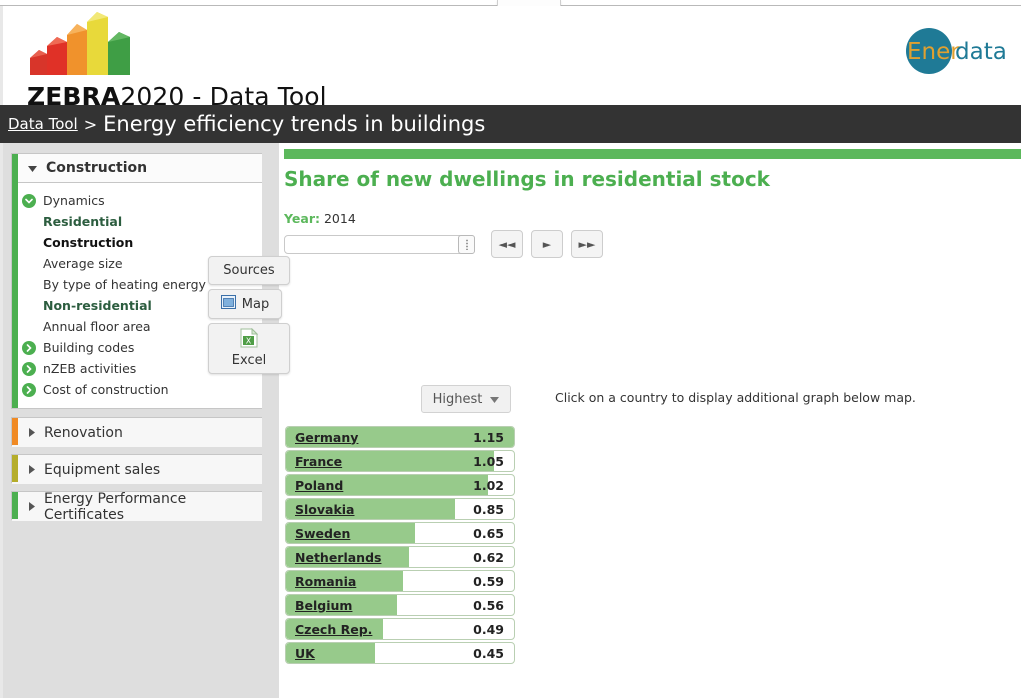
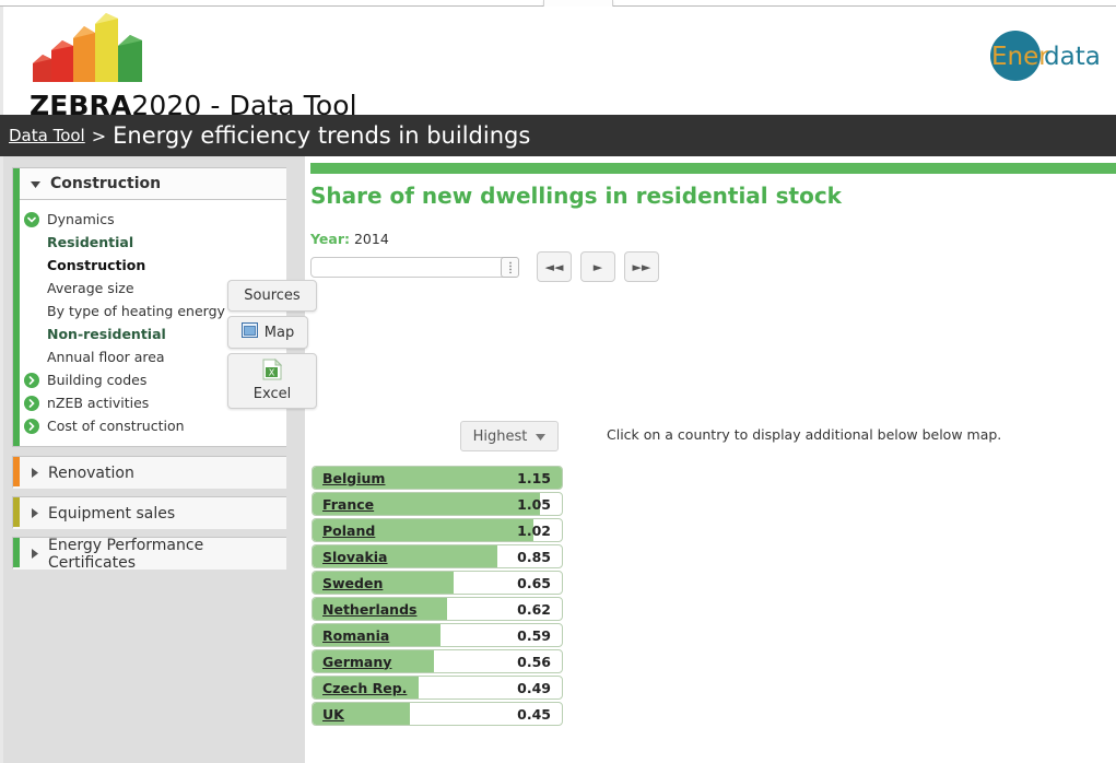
  ZEBRA2020 - Data Tool
  Ener
  data
  Data Tool
  >
  Energy efficiency trends in buildings
  Construction
  Dynamics
  Residential
  Construction
  Average size
  By type of heating energy
  Non-residential
  Annual floor area
  Building codes
  nZEB activities
  Cost of construction
  Renovation
  Equipment sales
  Energy Performance Certificates
  Sources
  Map
  X
  Excel
  Share of new dwellings in residential stock
  Year: 2014
  ◄◄
  ►
  ►►
  Highest
- Click on a country to display additional graph below map.
+ Click on a country to display additional below below map.
- Germany
+ Belgium
  1.15
  France
  1.05
  Poland
  1.02
  Slovakia
  0.85
  Sweden
  0.65
  Netherlands
  0.62
  Romania
  0.59
- Belgium
+ Germany
  0.56
  Czech Rep.
  0.49
  UK
  0.45
